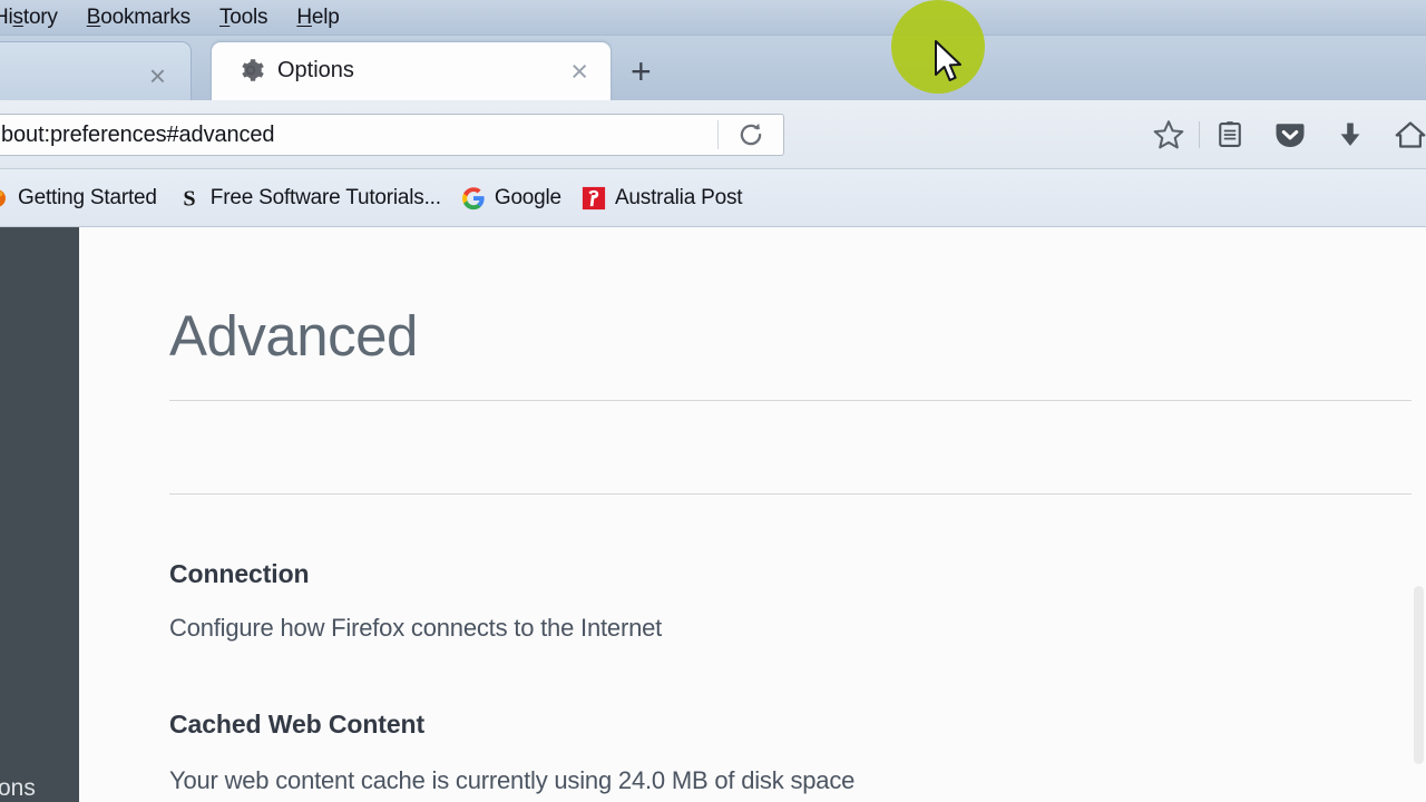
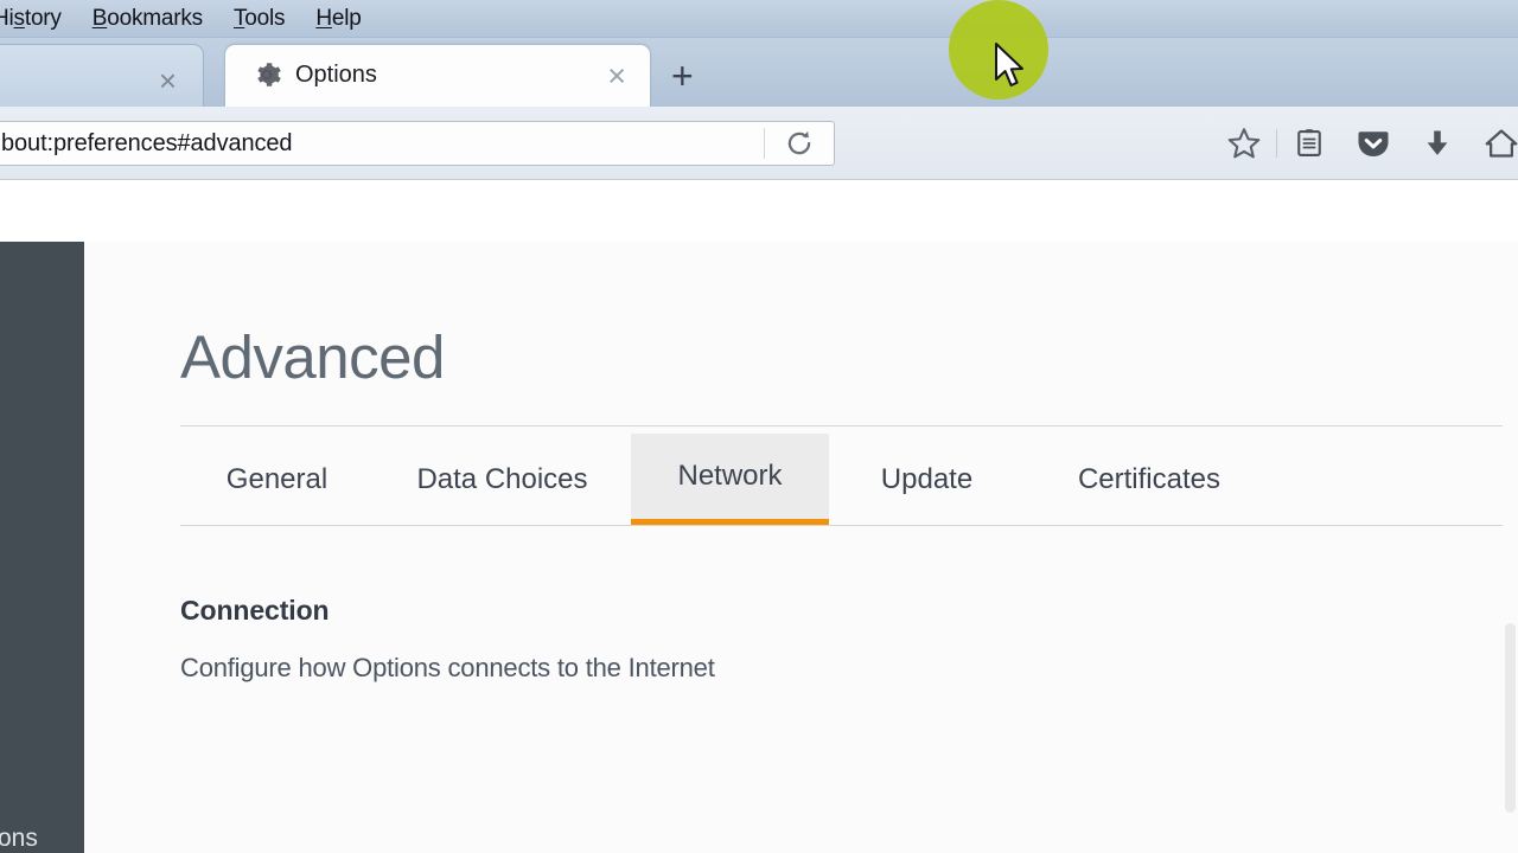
  History
  Bookmarks
  Tools
  Help
  ×
  Options
  ×
  +
  bout:preferences#advanced
- Getting Started
- S
- Free Software Tutorials...
- Google
- Australia Post
  ons
  Advanced
+ General
+ Data Choices
+ Network
+ Update
+ Certificates
  Connection
- Configure how Firefox connects to the Internet
+ Configure how Options connects to the Internet
- Cached Web Content
- Your web content cache is currently using 24.0 MB of disk space
